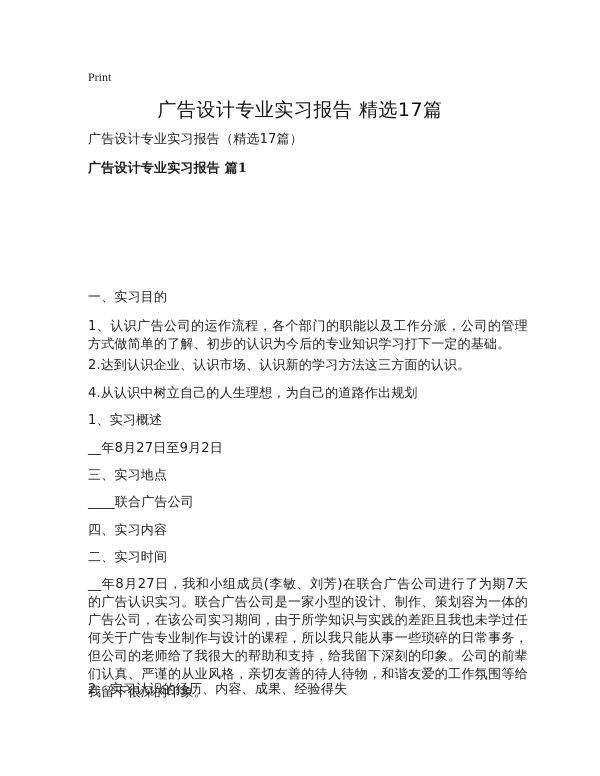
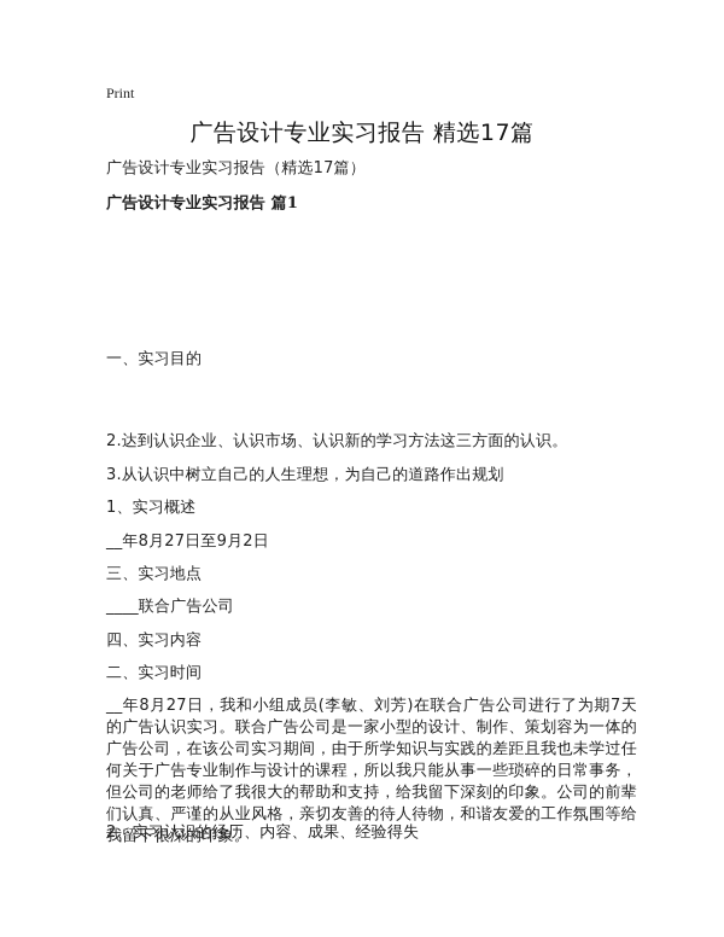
  Print
  广告设计专业实习报告 精选17篇
  广告设计专业实习报告（精选17篇）
  广告设计专业实习报告 篇1
  一、实习目的
- 1、认识广告公司的运作流程，各个部门的职能以及工作分派，公司的管理方式做简单的了解、初步的认识为今后的专业知识学习打下一定的基础。
  2.达到认识企业、认识市场、认识新的学习方法这三方面的认识。
- 4.从认识中树立自己的人生理想，为自己的道路作出规划
+ 3.从认识中树立自己的人生理想，为自己的道路作出规划
  1、实习概述
  __年8月27日至9月2日
  三、实习地点
  ____联合广告公司
  四、实习内容
  二、实习时间
  __年8月27日，我和小组成员(李敏、刘芳)在联合广告公司进行了为期7天的广告认识实习。联合广告公司是一家小型的设计、制作、策划容为一体的广告公司，在该公司实习期间，由于所学知识与实践的差距且我也未学过任何关于广告专业制作与设计的课程，所以我只能从事一些琐碎的日常事务，但公司的老师给了我很大的帮助和支持，给我留下深刻的印象。公司的前辈们认真、严谨的从业风格，亲切友善的待人待物，和谐友爱的工作氛围等给我留下很深的印象。
  2、实习认识的经历、内容、成果、经验得失
